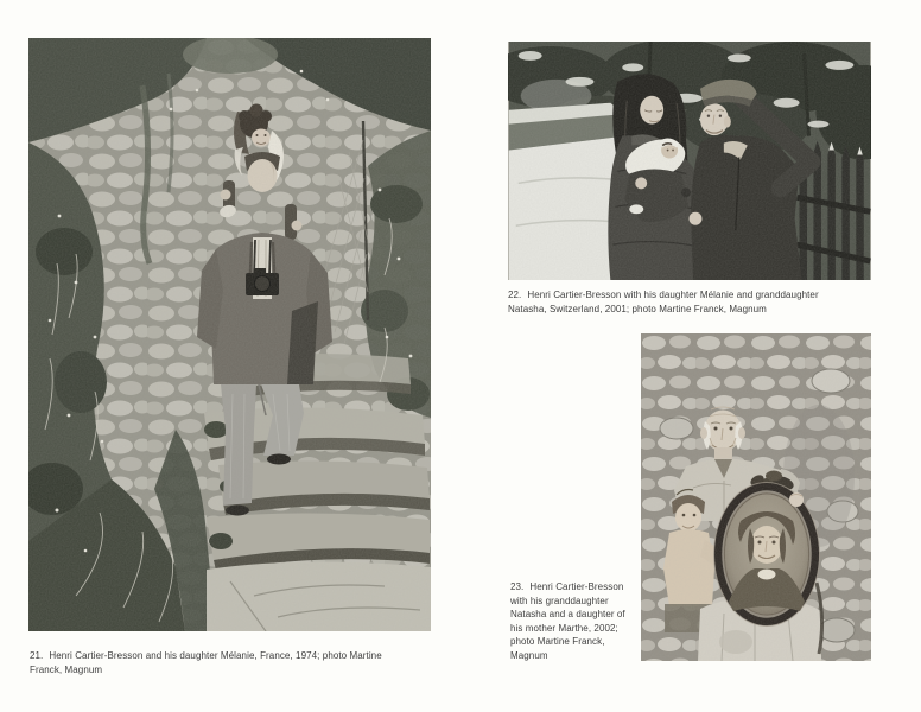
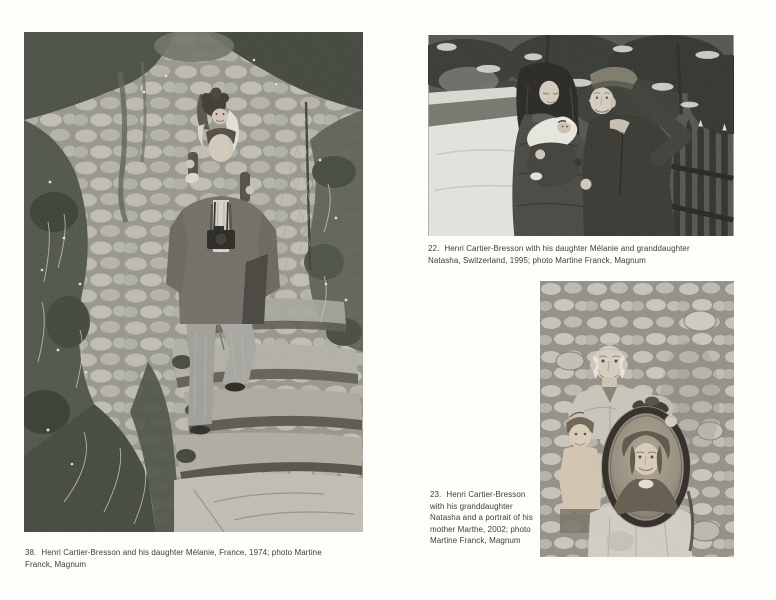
- 21. Henri Cartier-Bresson and his daughter Mélanie, France, 1974; photo Martine Franck, Magnum
+ 38. Henri Cartier-Bresson and his daughter Mélanie, France, 1974; photo Martine Franck, Magnum
- 22. Henri Cartier-Bresson with his daughter Mélanie and granddaughter Natasha, Switzerland, 2001; photo Martine Franck, Magnum
+ 22. Henri Cartier-Bresson with his daughter Mélanie and granddaughter Natasha, Switzerland, 1995; photo Martine Franck, Magnum
- 23. Henri Cartier-Bresson with his granddaughter Natasha and a daughter of his mother Marthe, 2002; photo Martine Franck, Magnum
+ 23. Henri Cartier-Bresson with his granddaughter Natasha and a portrait of his mother Marthe, 2002; photo Martine Franck, Magnum
